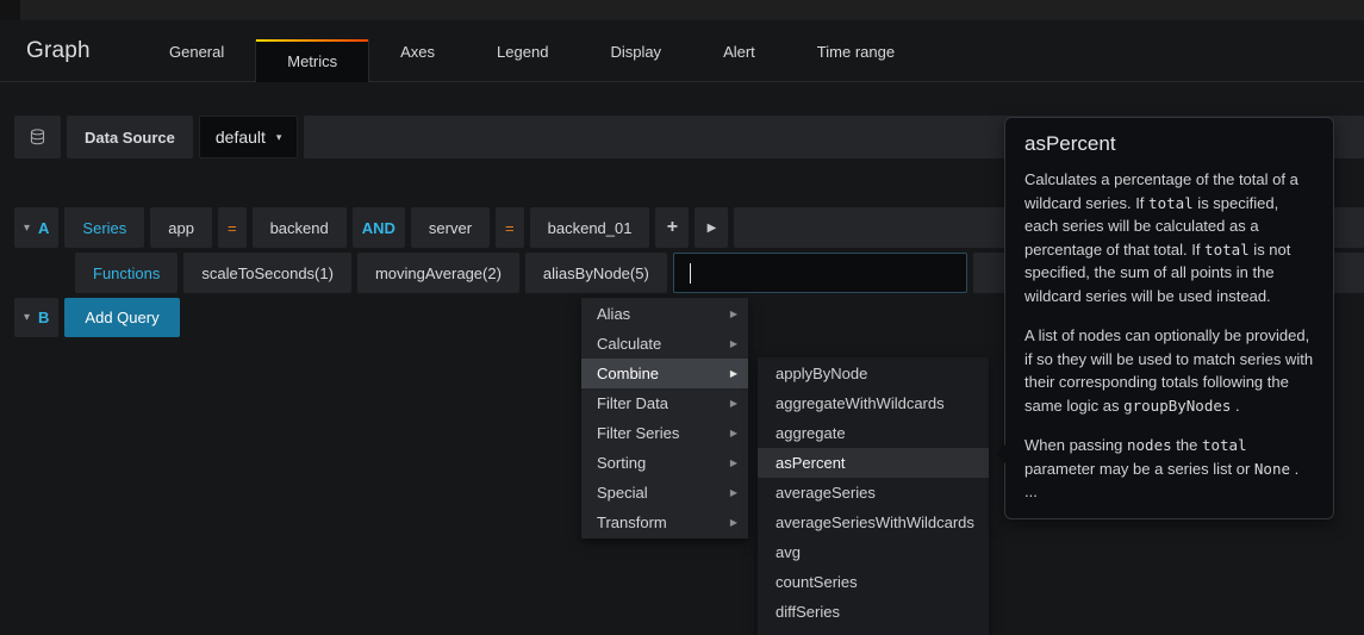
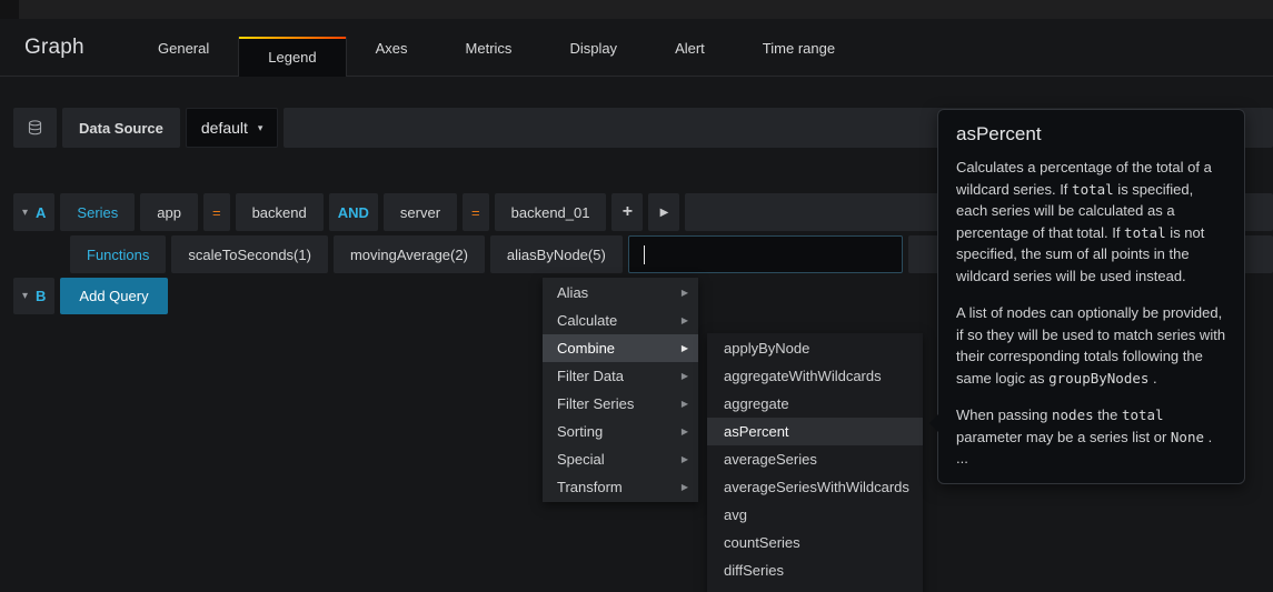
  Graph
  General
- Metrics
+ Legend
  Axes
- Legend
+ Metrics
  Display
  Alert
  Time range
  Data Source
  default
  ▾
  ▾
  A
  Series
  app
  =
  backend
  AND
  server
  =
  backend_01
  +
  ▶
  Functions
  scaleToSeconds(1)
  movingAverage(2)
  aliasByNode(5)
  ▾
  B
  Add Query
  Alias
  ▶
  Calculate
  ▶
  Combine
  ▶
  Filter Data
  ▶
  Filter Series
  ▶
  Sorting
  ▶
  Special
  ▶
  Transform
  ▶
  applyByNode
  aggregateWithWildcards
  aggregate
  asPercent
  averageSeries
  averageSeriesWithWildcards
  avg
  countSeries
  diffSeries
  asPercent
  Calculates a percentage of the total of a wildcard series. If total is specified, each series will be calculated as a percentage of that total. If total is not specified, the sum of all points in the wildcard series will be used instead.
  A list of nodes can optionally be provided, if so they will be used to match series with their corresponding totals following the same logic as groupByNodes .
  When passing nodes the total parameter may be a series list or None . ...
